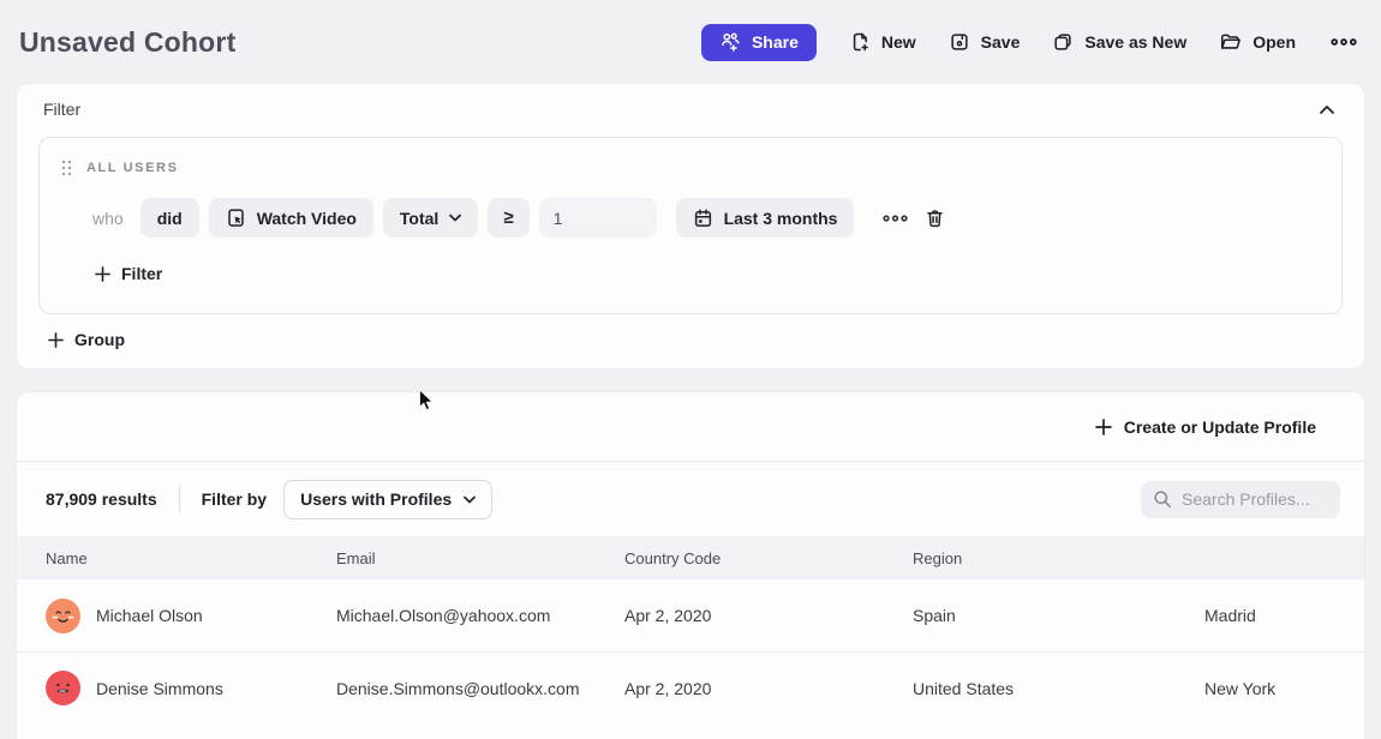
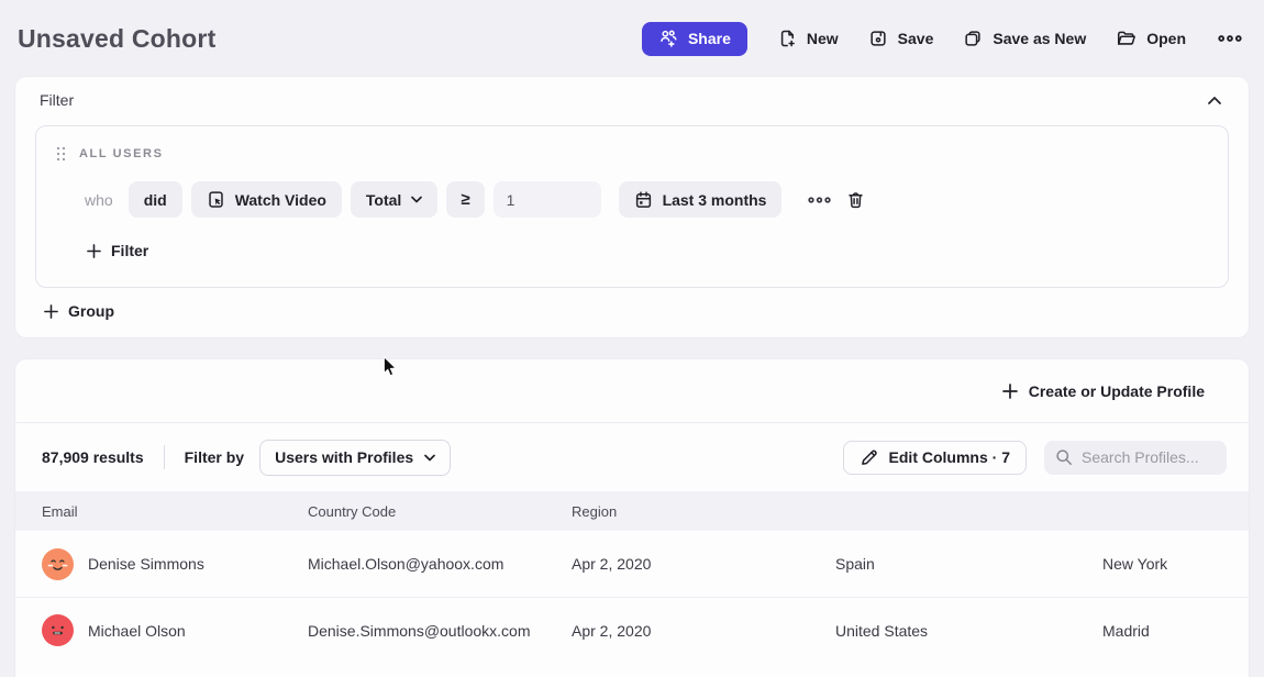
  Unsaved Cohort
  Share
  New
  Save
  Save as New
  Open
  Filter
  ALL USERS
  who
  did
  Watch Video
  Total
  ≥
  1
  Last 3 months
  Filter
  Group
  Create or Update Profile
  87,909 results
  Filter by
  Users with Profiles
+ Edit Columns · 7
  Search Profiles...
- Name
  Email
  Country Code
  Region
- Michael Olson
+ Denise Simmons
  Michael.Olson@yahoox.com
  Apr 2, 2020
  Spain
- Madrid
+ New York
- Denise Simmons
+ Michael Olson
  Denise.Simmons@outlookx.com
  Apr 2, 2020
  United States
- New York
+ Madrid
